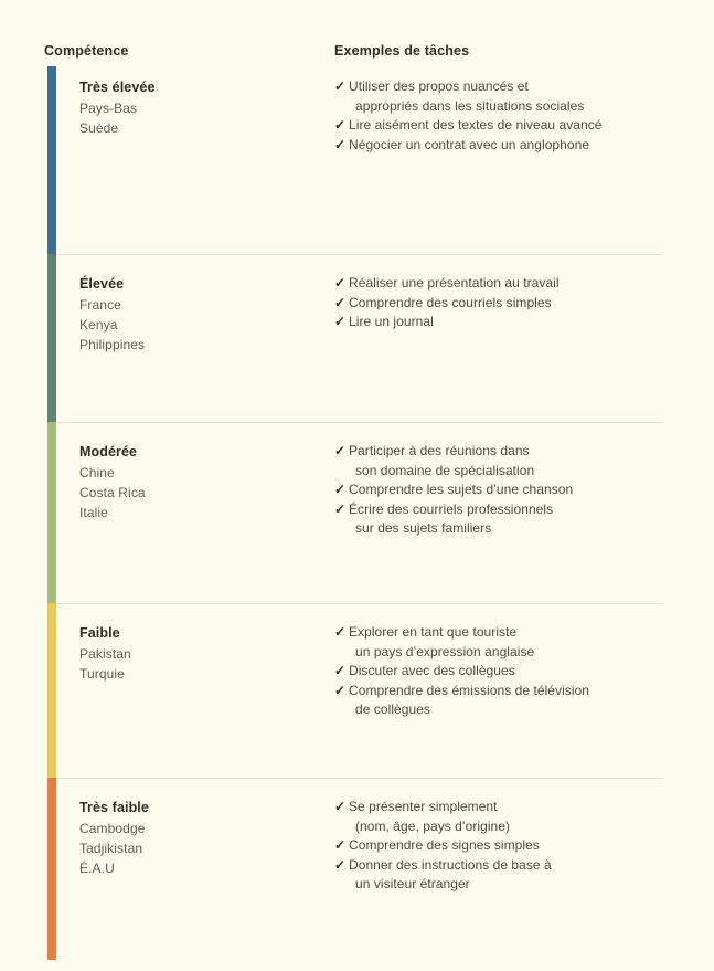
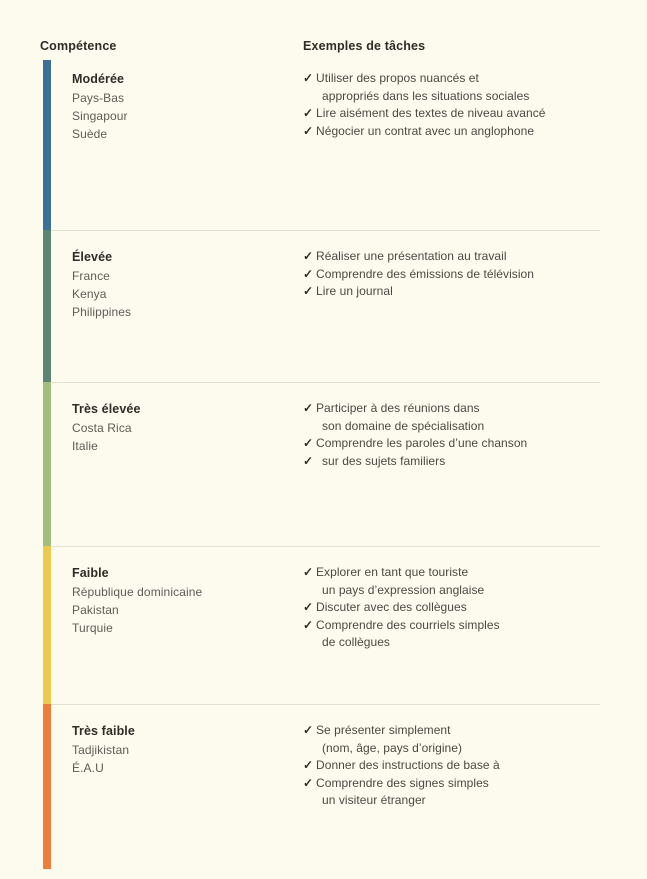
  Compétence
  Exemples de tâches
- Très élevée
+ Modérée
  Pays-Bas
+ Singapour
  Suède
  ✓
  Utiliser des propos nuancés et
  appropriés dans les situations sociales
  ✓
  Lire aisément des textes de niveau avancé
  ✓
  Négocier un contrat avec un anglophone
  Élevée
  France
  Kenya
  Philippines
  ✓
  Réaliser une présentation au travail
  ✓
- Comprendre des courriels simples
+ Comprendre des émissions de télévision
  ✓
  Lire un journal
- Modérée
+ Très élevée
- Chine
  Costa Rica
  Italie
  ✓
  Participer à des réunions dans
  son domaine de spécialisation
  ✓
- Comprendre les sujets d’une chanson
+ Comprendre les paroles d’une chanson
  ✓
- Écrire des courriels professionnels
  sur des sujets familiers
  Faible
+ République dominicaine
  Pakistan
  Turquie
  ✓
  Explorer en tant que touriste
  un pays d’expression anglaise
  ✓
  Discuter avec des collègues
  ✓
- Comprendre des émissions de télévision
+ Comprendre des courriels simples
  de collègues
  Très faible
- Cambodge
  Tadjikistan
  É.A.U
  ✓
  Se présenter simplement
  (nom, âge, pays d’origine)
  ✓
- Comprendre des signes simples
+ Donner des instructions de base à
  ✓
- Donner des instructions de base à
+ Comprendre des signes simples
  un visiteur étranger
